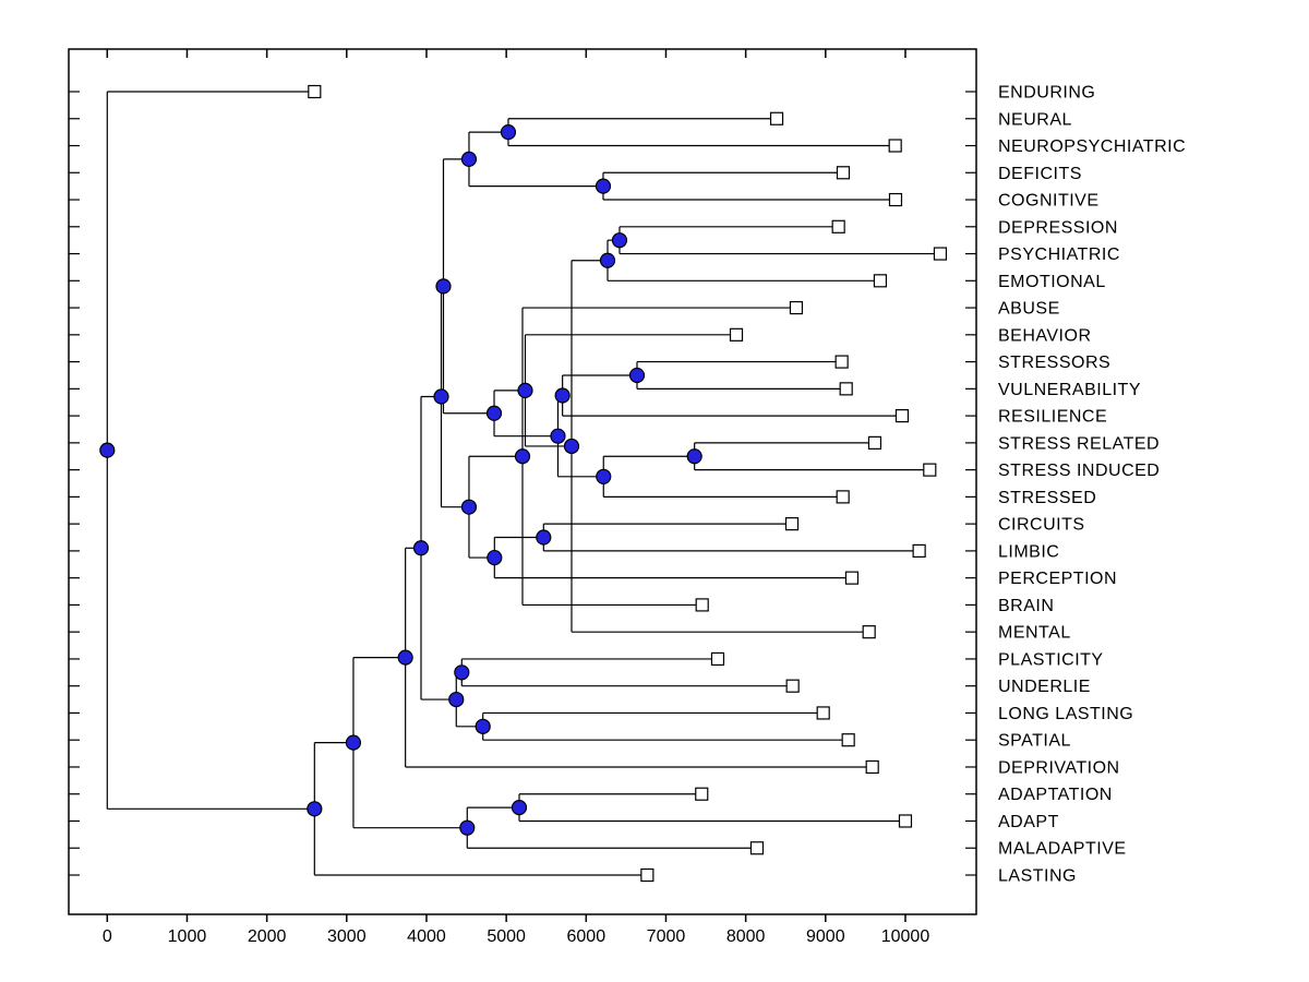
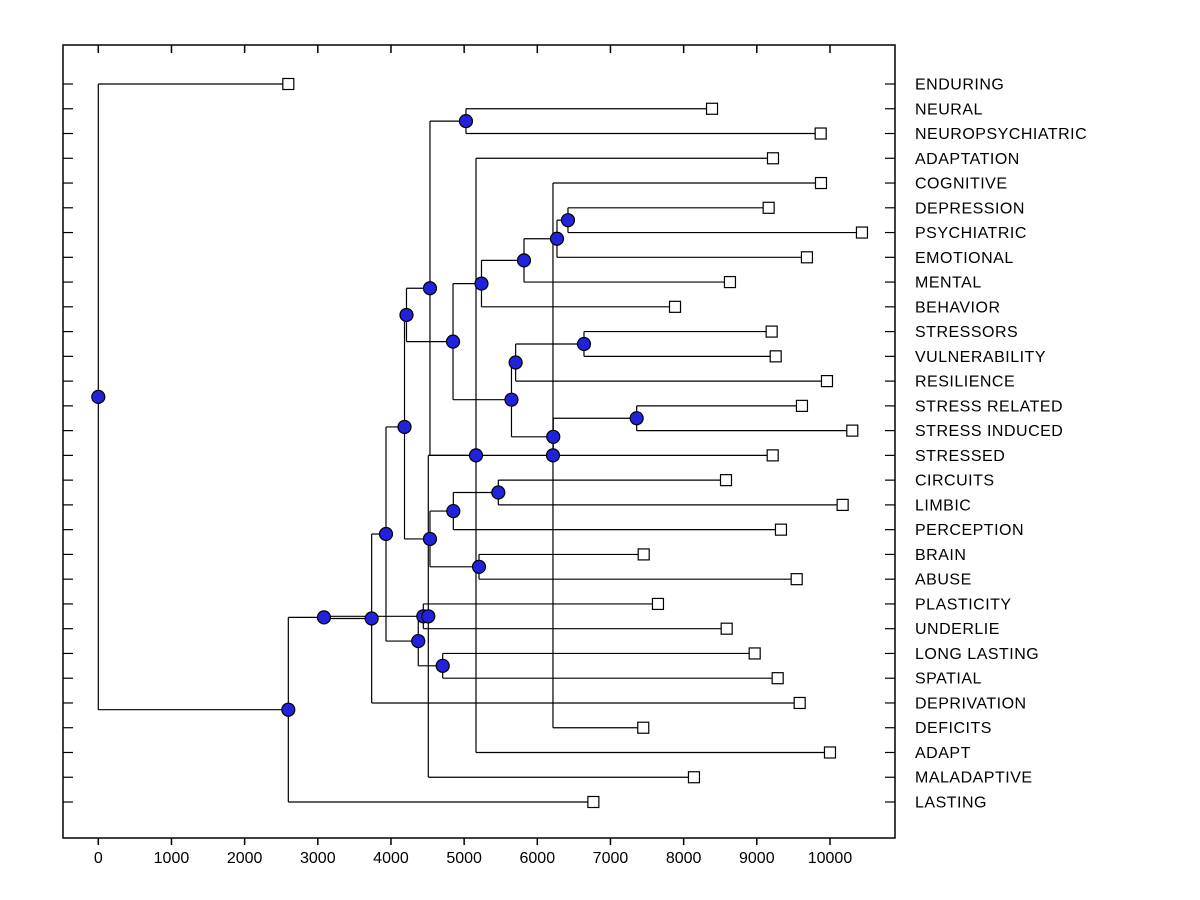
  0
  1000
  2000
  3000
  4000
  5000
  6000
  7000
  8000
  9000
  10000
  ENDURING
  NEURAL
  NEUROPSYCHIATRIC
- DEFICITS
+ ADAPTATION
  COGNITIVE
  DEPRESSION
  PSYCHIATRIC
  EMOTIONAL
- ABUSE
+ MENTAL
  BEHAVIOR
  STRESSORS
  VULNERABILITY
  RESILIENCE
  STRESS RELATED
  STRESS INDUCED
  STRESSED
  CIRCUITS
  LIMBIC
  PERCEPTION
  BRAIN
- MENTAL
+ ABUSE
  PLASTICITY
  UNDERLIE
  LONG LASTING
  SPATIAL
  DEPRIVATION
- ADAPTATION
+ DEFICITS
  ADAPT
  MALADAPTIVE
  LASTING
